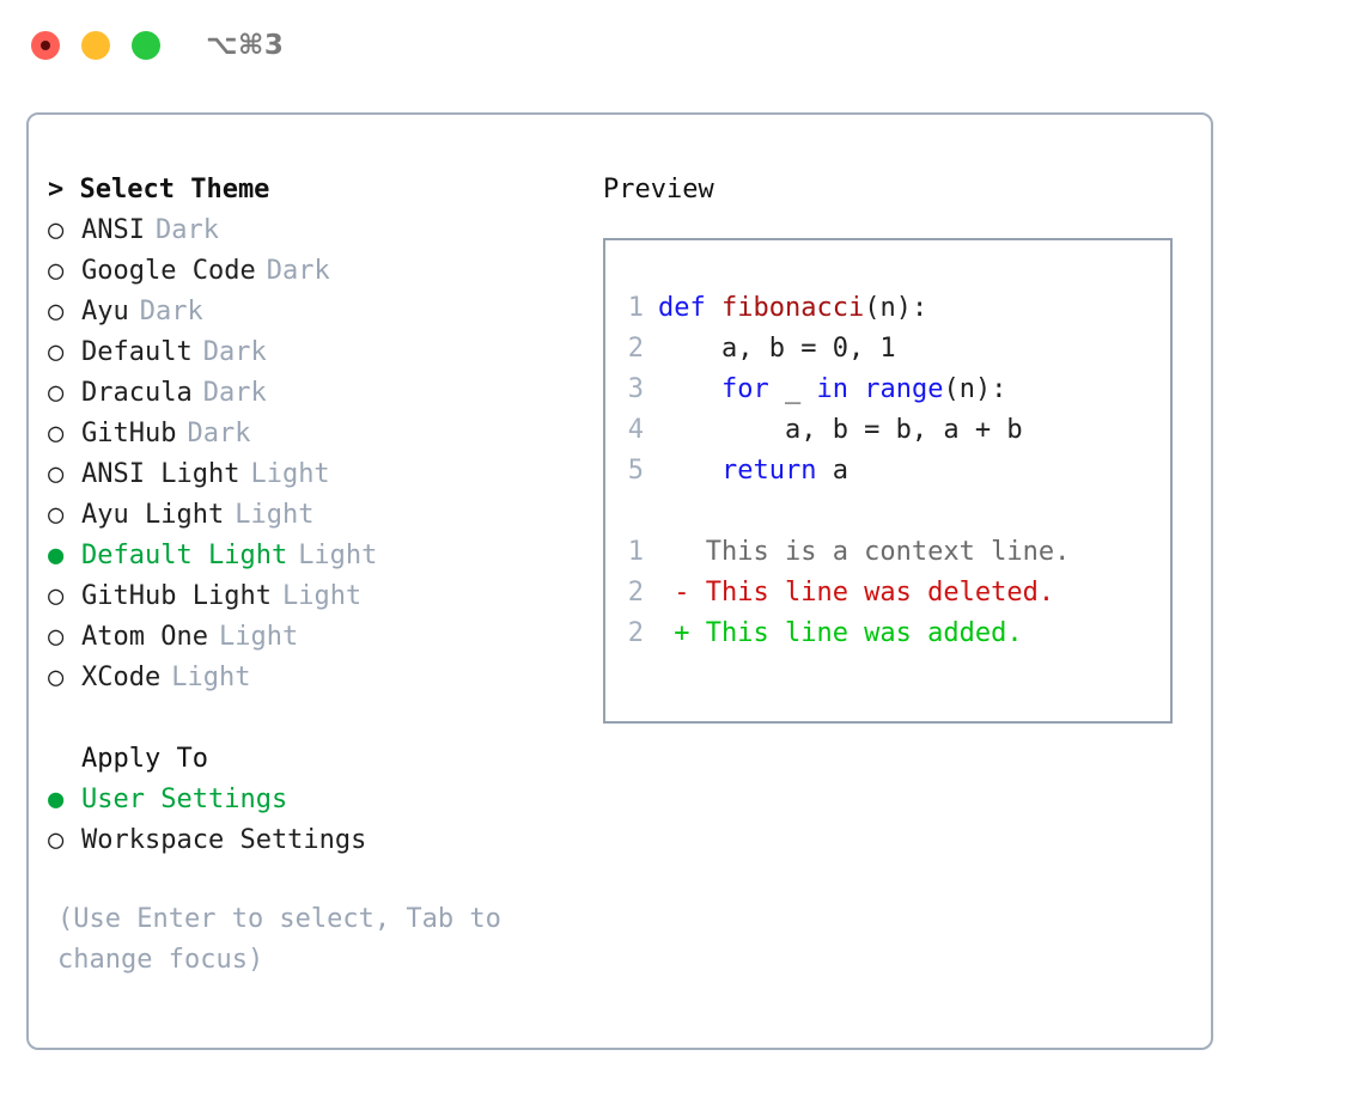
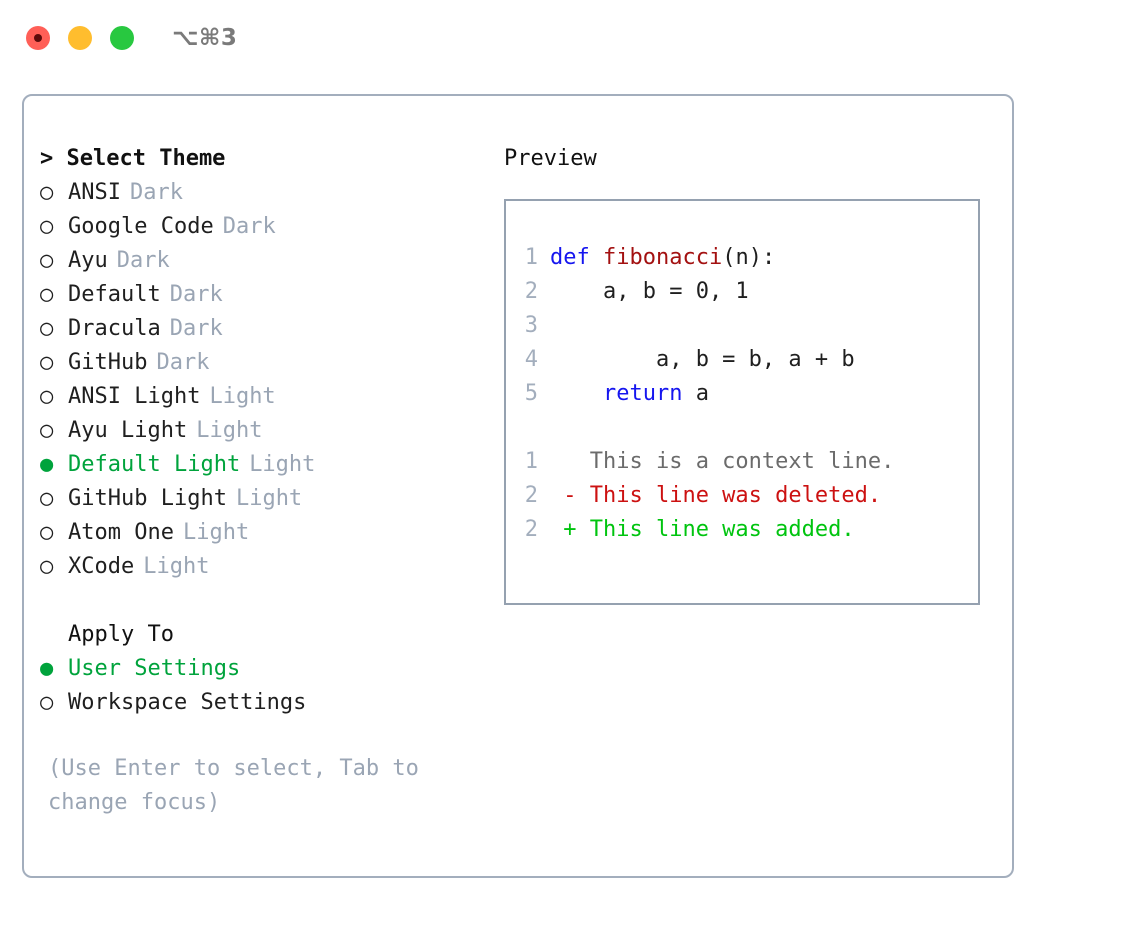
  ⌥⌘3
  > Select Theme
  ○
  ANSI
  Dark
  ○
  Google Code
  Dark
  ○
  Ayu
  Dark
  ○
  Default
  Dark
  ○
  Dracula
  Dark
  ○
  GitHub
  Dark
  ○
  ANSI Light
  Light
  ○
  Ayu Light
  Light
  ●
  Default Light
  Light
  ○
  GitHub Light
  Light
  ○
  Atom One
  Light
  ○
  XCode
  Light
  Apply To
  ●
  User Settings
  ○
  Workspace Settings
  (Use Enter to select, Tab to change focus)
  Preview
  1
  def fibonacci(n):
  2
  a, b = 0, 1
  3
- for _ in range(n):
  4
  a, b = b, a + b
  5
  return a
  1
  This is a context line.
  2
  - This line was deleted.
  2
  + This line was added.
